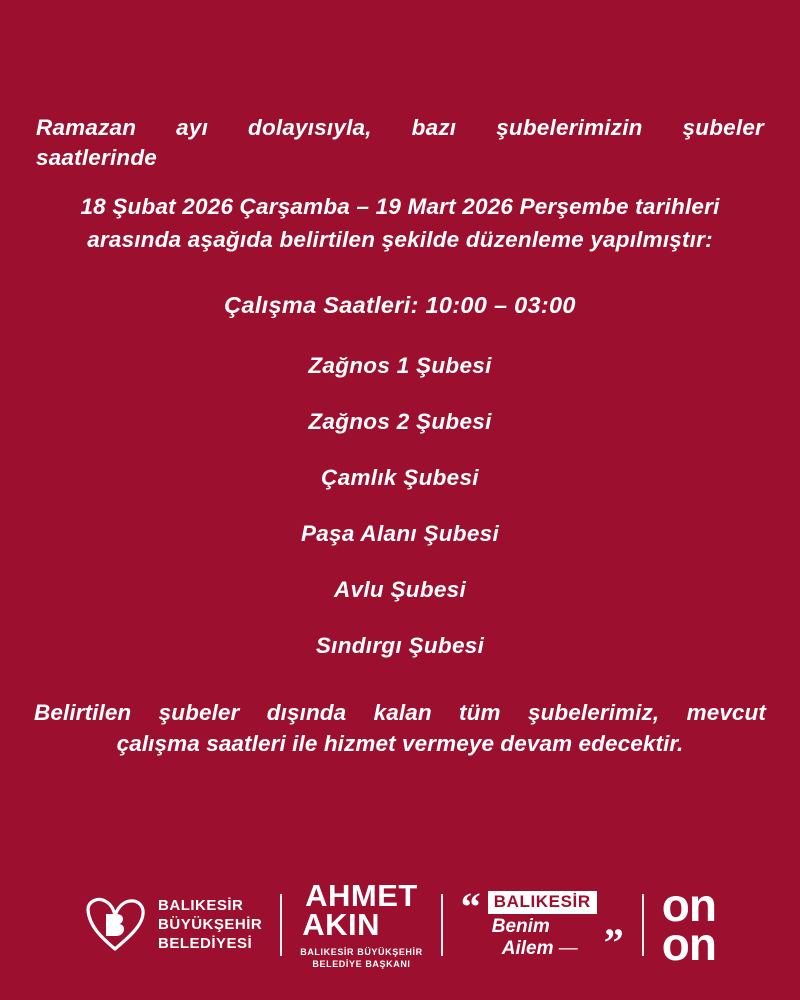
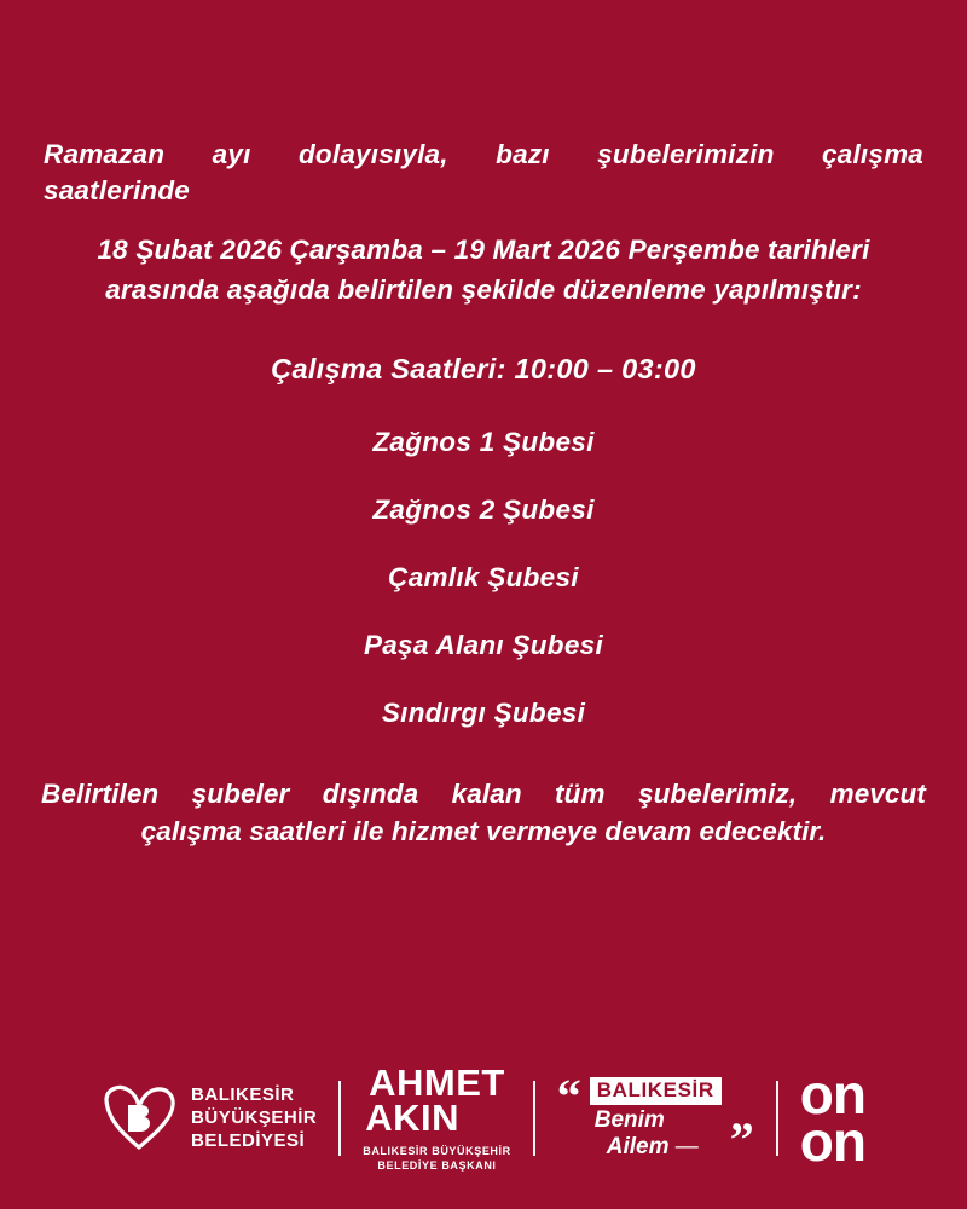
- Ramazan ayı dolayısıyla, bazı şubelerimizin şubeler
+ Ramazan ayı dolayısıyla, bazı şubelerimizin çalışma
  saatlerinde
  18 Şubat 2026 Çarşamba – 19 Mart 2026 Perşembe tarihleri
  arasında aşağıda belirtilen şekilde düzenleme yapılmıştır:
  Çalışma Saatleri: 10:00 – 03:00
  Zağnos 1 Şubesi
  Zağnos 2 Şubesi
  Çamlık Şubesi
  Paşa Alanı Şubesi
- Avlu Şubesi
  Sındırgı Şubesi
  Belirtilen şubeler dışında kalan tüm şubelerimiz, mevcut
  çalışma saatleri ile hizmet vermeye devam edecektir.
  BALIKESİR
  BÜYÜKŞEHİR
  BELEDİYESİ
  AHMET
  AKIN
  BALIKESİR BÜYÜKŞEHİR
  BELEDİYE BAŞKANI
  “
  BALIKESİR
  Benim
  Ailem —
  ”
  on
  on
